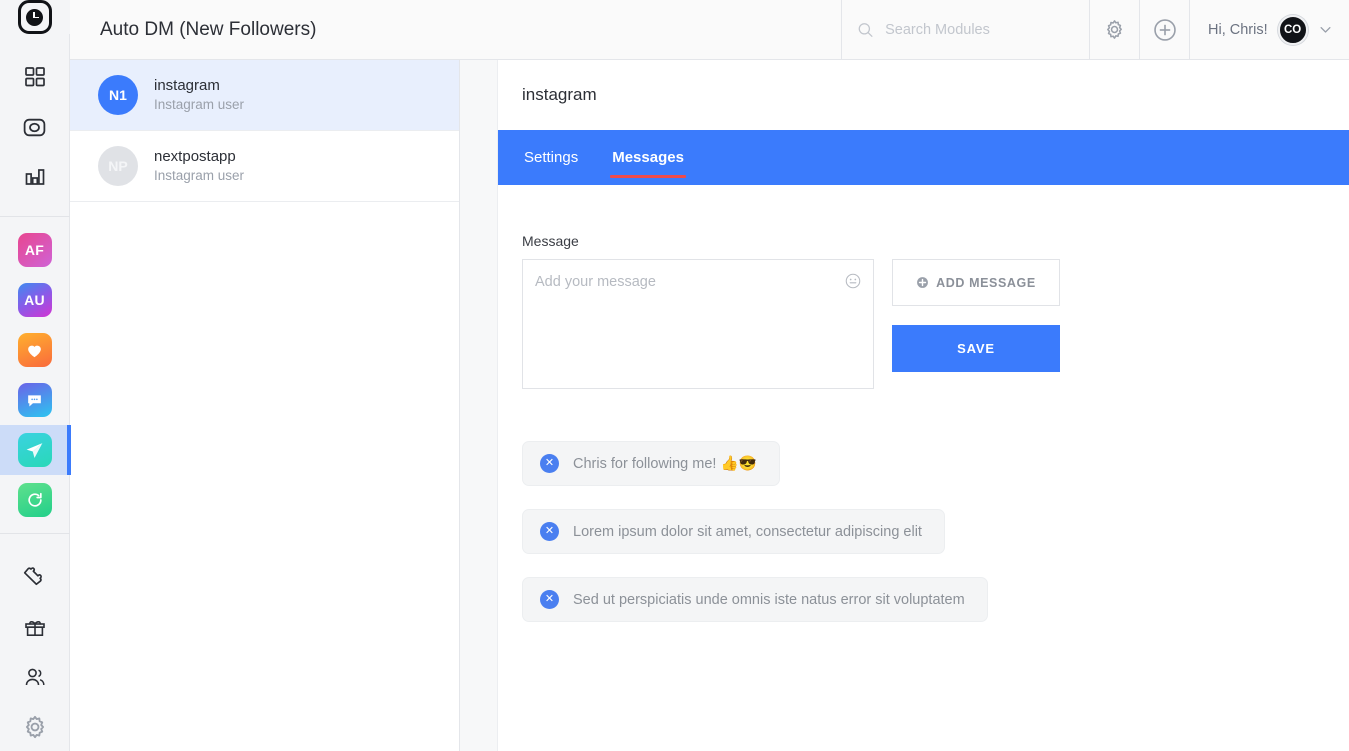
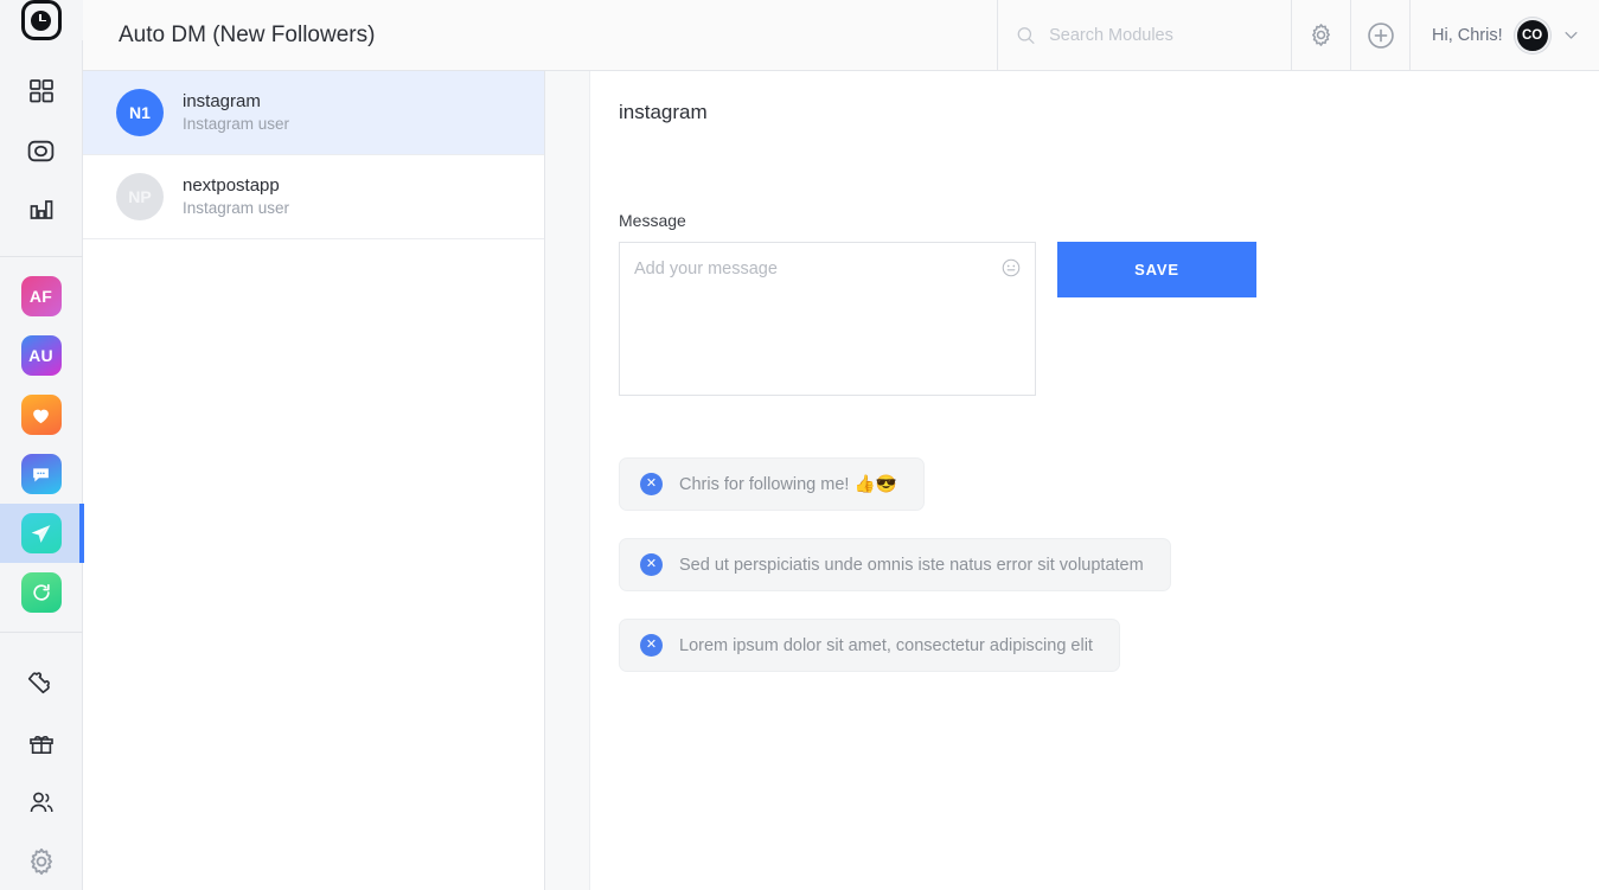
  AF
  AU
  Auto DM (New Followers)
  Search Modules
  Hi, Chris!
  CO
  N1
  instagram
  Instagram user
  nextpostapp
  Instagram user
  instagram
- Settings
- Messages
  Message
  Add your message
- ADD MESSAGE
  SAVE
  ✕
  Chris for following me! 👍😎
  ✕
- Lorem ipsum dolor sit amet, consectetur adipiscing elit
+ Sed ut perspiciatis unde omnis iste natus error sit voluptatem
  ✕
- Sed ut perspiciatis unde omnis iste natus error sit voluptatem
+ Lorem ipsum dolor sit amet, consectetur adipiscing elit
